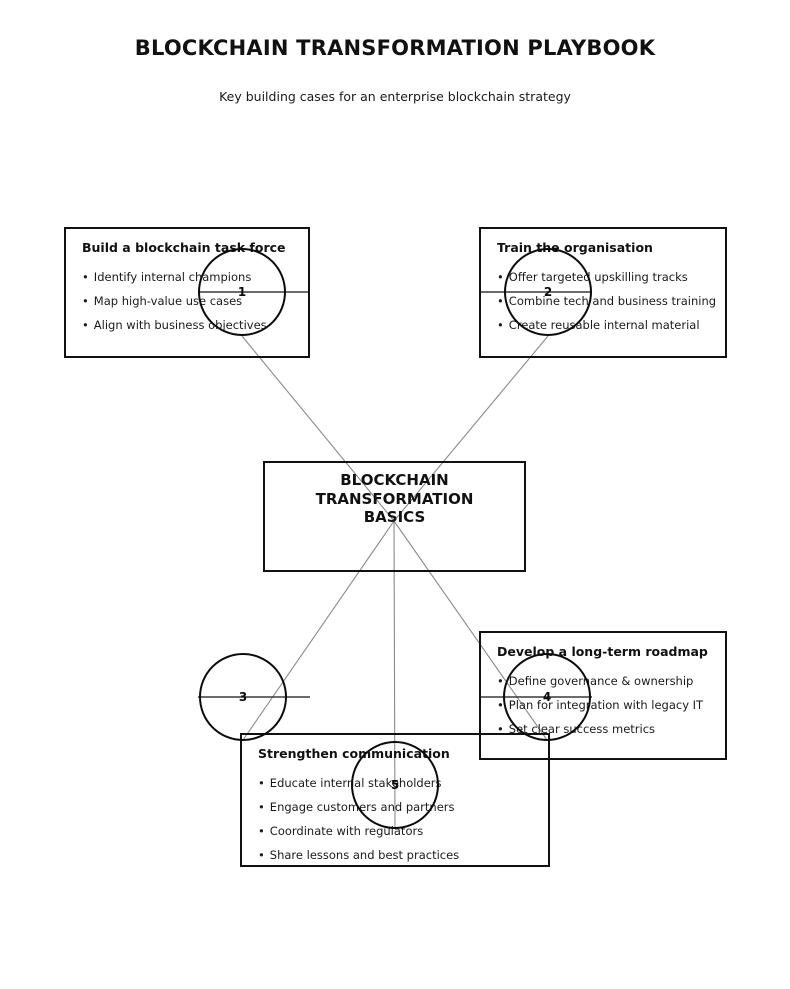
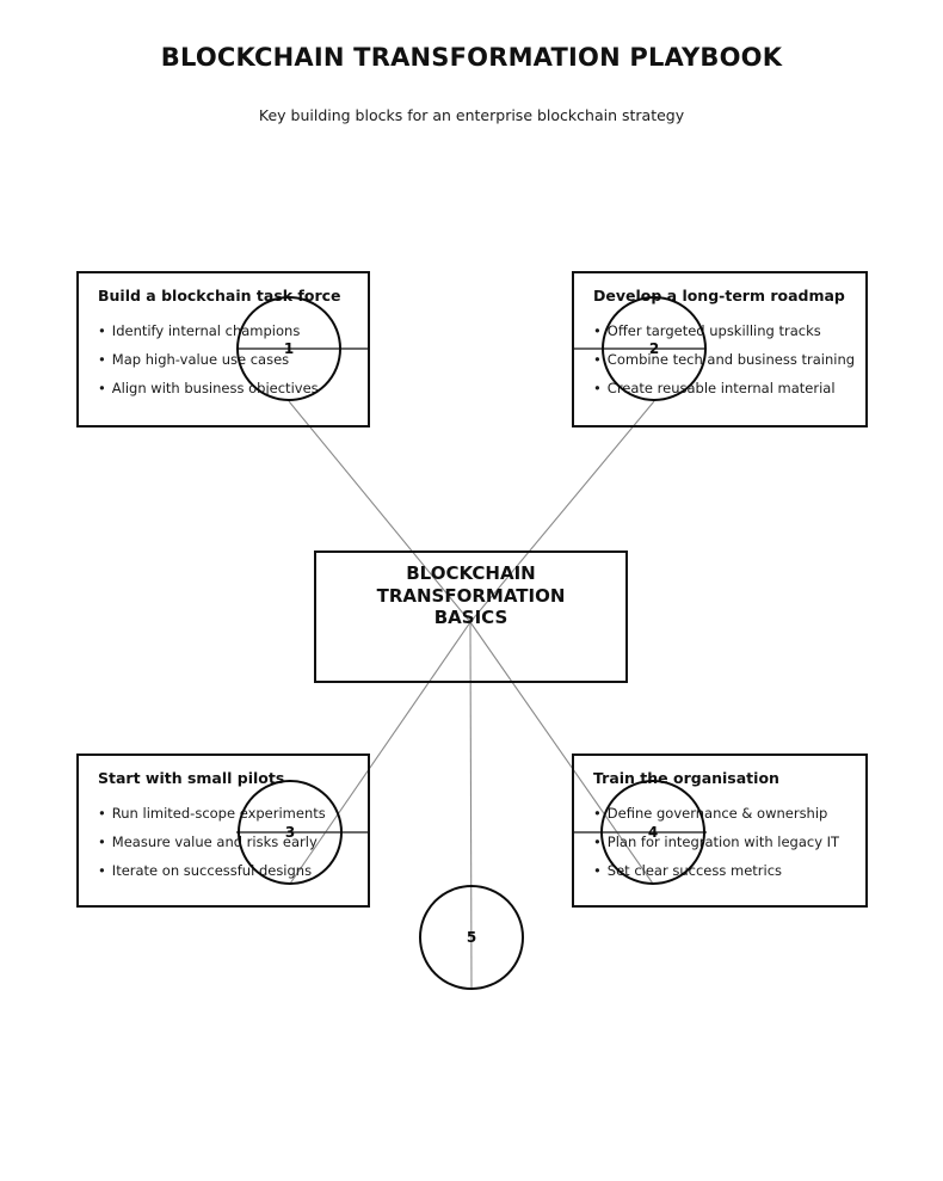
  BLOCKCHAIN TRANSFORMATION PLAYBOOK
- Key building cases for an enterprise blockchain strategy
+ Key building blocks for an enterprise blockchain strategy
  Build a blockchain task force
  • Identify internal champions
  • Map high-value use cases
  • Align with business objectives
- Train the organisation
+ Develop a long-term roadmap
  • Offer targeted upskilling tracks
  • Combine tech and business training
  • Create reusable internal material
  BLOCKCHAIN
  TRANSFORMATION
  BASICS
+ Start with small pilots
+ • Run limited-scope experiments
+ • Measure value and risks early
+ • Iterate on successful designs
- Develop a long-term roadmap
+ Train the organisation
  • Define governance & ownership
  • Plan for integration with legacy IT
  • Set clear success metrics
- Strengthen communication
- • Educate internal stakeholders
- • Engage customers and partners
- • Coordinate with regulators
- • Share lessons and best practices
  1
  2
  3
  4
  5
